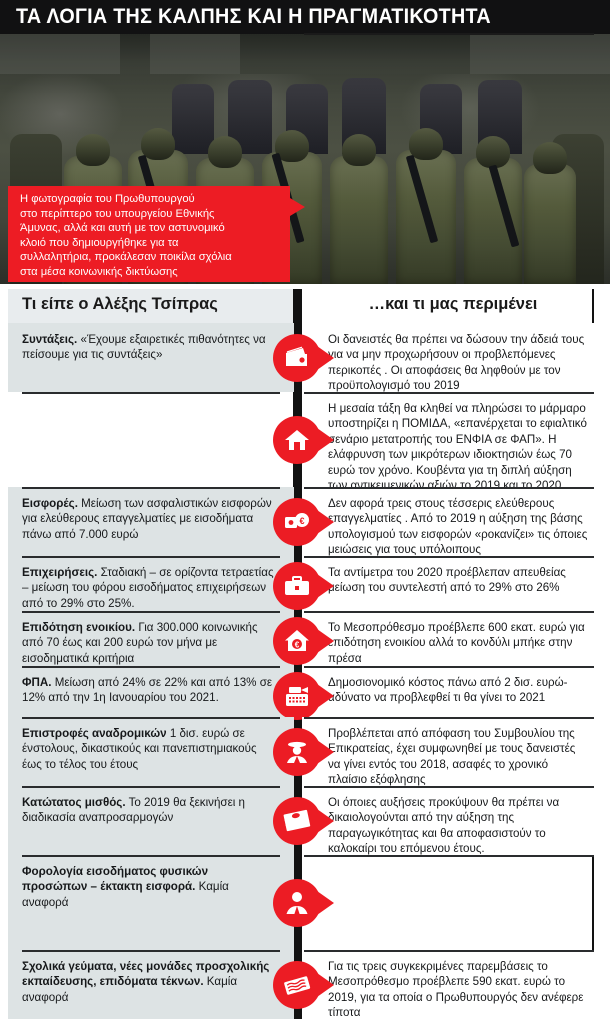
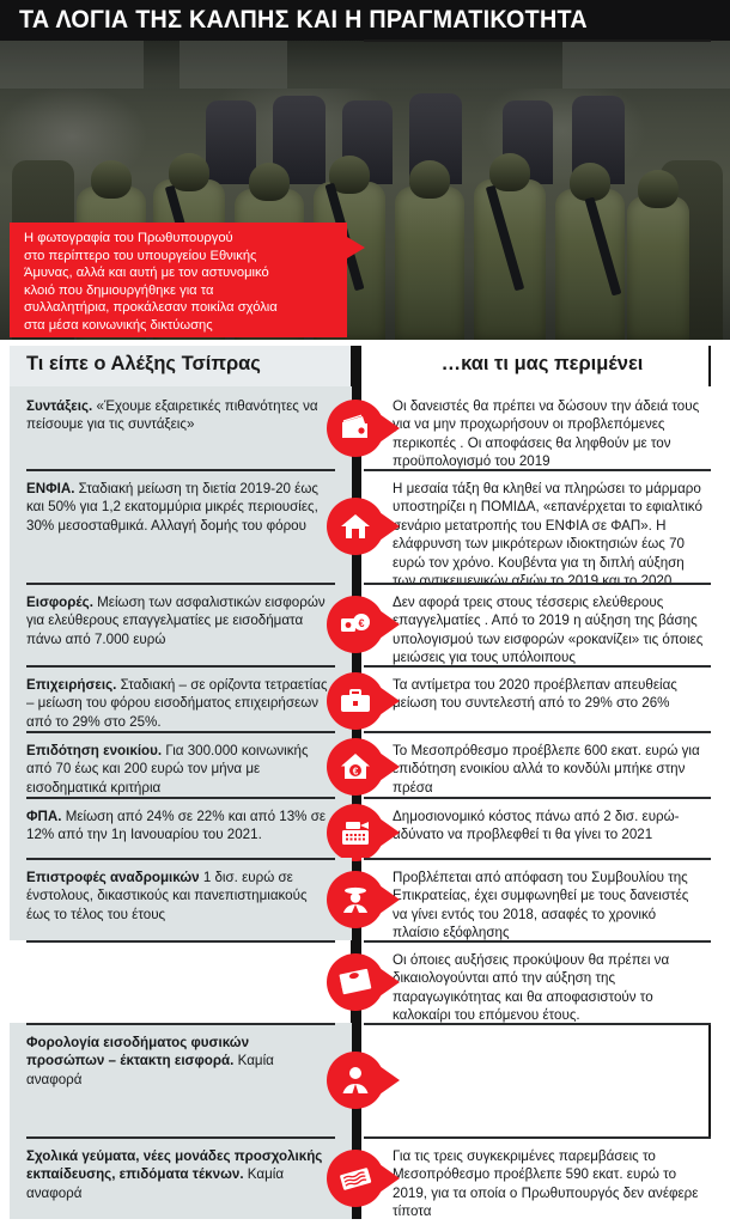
  ΤΑ ΛΟΓΙΑ ΤΗΣ ΚΑΛΠΗΣ ΚΑΙ Η ΠΡΑΓΜΑΤΙΚΟΤΗΤΑ
  Η φωτογραφία του Πρωθυπουργού
  στο περίπτερο του υπουργείου Εθνικής
  Άμυνας, αλλά και αυτή με τον αστυνομικό
  κλοιό που δημιουργήθηκε για τα
  συλλαλητήρια, προκάλεσαν ποικίλα σχόλια
  στα μέσα κοινωνικής δικτύωσης
  Τι είπε ο Αλέξης Τσίπρας
  …και τι μας περιμένει
  Συντάξεις. «Έχουμε εξαιρετικές πιθανότητες να πείσουμε για τις συντάξεις»
  Οι δανειστές θα πρέπει να δώσουν την άδειά τους για να μην προχωρήσουν οι προβλεπόμενες περικοπές . Οι αποφάσεις θα ληφθούν με τον προϋπολογισμό του 2019
+ ΕΝΦΙΑ. Σταδιακή μείωση τη διετία 2019-20 έως και 50% για 1,2 εκατομμύρια μικρές περιουσίες, 30% μεσοσταθμικά. Αλλαγή δομής του φόρου
  Η μεσαία τάξη θα κληθεί να πληρώσει το μάρμαρο υποστηρίζει η ΠΟΜΙΔΑ, «επανέρχεται το εφιαλτικό σενάριο μετατροπής του ΕΝΦΙΑ σε ΦΑΠ». Η ελάφρυνση των μικρότερων ιδιοκτησιών έως 70 ευρώ τον χρόνο. Κουβέντα για τη διπλή αύξηση των αντικειμενικών αξιών το 2019 και το 2020
  Εισφορές. Μείωση των ασφαλιστικών εισφορών για ελεύθερους επαγγελματίες με εισοδήματα πάνω από 7.000 ευρώ
  Δεν αφορά τρεις στους τέσσερις ελεύθερους επαγγελματίες . Από το 2019 η αύξηση της βάσης υπολογισμού των εισφορών «ροκανίζει» τις όποιες μειώσεις για τους υπόλοιπους
  €
  Επιχειρήσεις. Σταδιακή – σε ορίζοντα τετραετίας – μείωση του φόρου εισοδήματος επιχειρήσεων από το 29% στο 25%.
  Τα αντίμετρα του 2020 προέβλεπαν απευθείας μείωση του συντελεστή από το 29% στο 26%
  Επιδότηση ενοικίου. Για 300.000 κοινωνικής από 70 έως και 200 ευρώ τον μήνα με εισοδηματικά κριτήρια
  Το Μεσοπρόθεσμο προέβλεπε 600 εκατ. ευρώ για επιδότηση ενοικίου αλλά το κονδύλι μπήκε στην πρέσα
  €
  ΦΠΑ. Μείωση από 24% σε 22% και από 13% σε 12% από την 1η Ιανουαρίου του 2021.
  Δημοσιονομικό κόστος πάνω από 2 δισ. ευρώ- αδύνατο να προβλεφθεί τι θα γίνει το 2021
  Επιστροφές αναδρομικών 1 δισ. ευρώ σε ένστολους, δικαστικούς και πανεπιστημιακούς έως το τέλος του έτους
  Προβλέπεται από απόφαση του Συμβουλίου της Επικρατείας, έχει συμφωνηθεί με τους δανειστές να γίνει εντός του 2018, ασαφές το χρονικό πλαίσιο εξόφλησης
- Κατώτατος μισθός. Το 2019 θα ξεκινήσει η διαδικασία αναπροσαρμογών
  Οι όποιες αυξήσεις προκύψουν θα πρέπει να δικαιολογούνται από την αύξηση της παραγωγικότητας και θα αποφασιστούν το καλοκαίρι του επόμενου έτους.
  Φορολογία εισοδήματος φυσικών προσώπων – έκτακτη εισφορά. Καμία αναφορά
  Σχολικά γεύματα, νέες μονάδες προσχολικής εκπαίδευσης, επιδόματα τέκνων. Καμία αναφορά
  Για τις τρεις συγκεκριμένες παρεμβάσεις το Μεσοπρόθεσμο προέβλεπε 590 εκατ. ευρώ το 2019, για τα οποία ο Πρωθυπουργός δεν ανέφερε τίποτα
